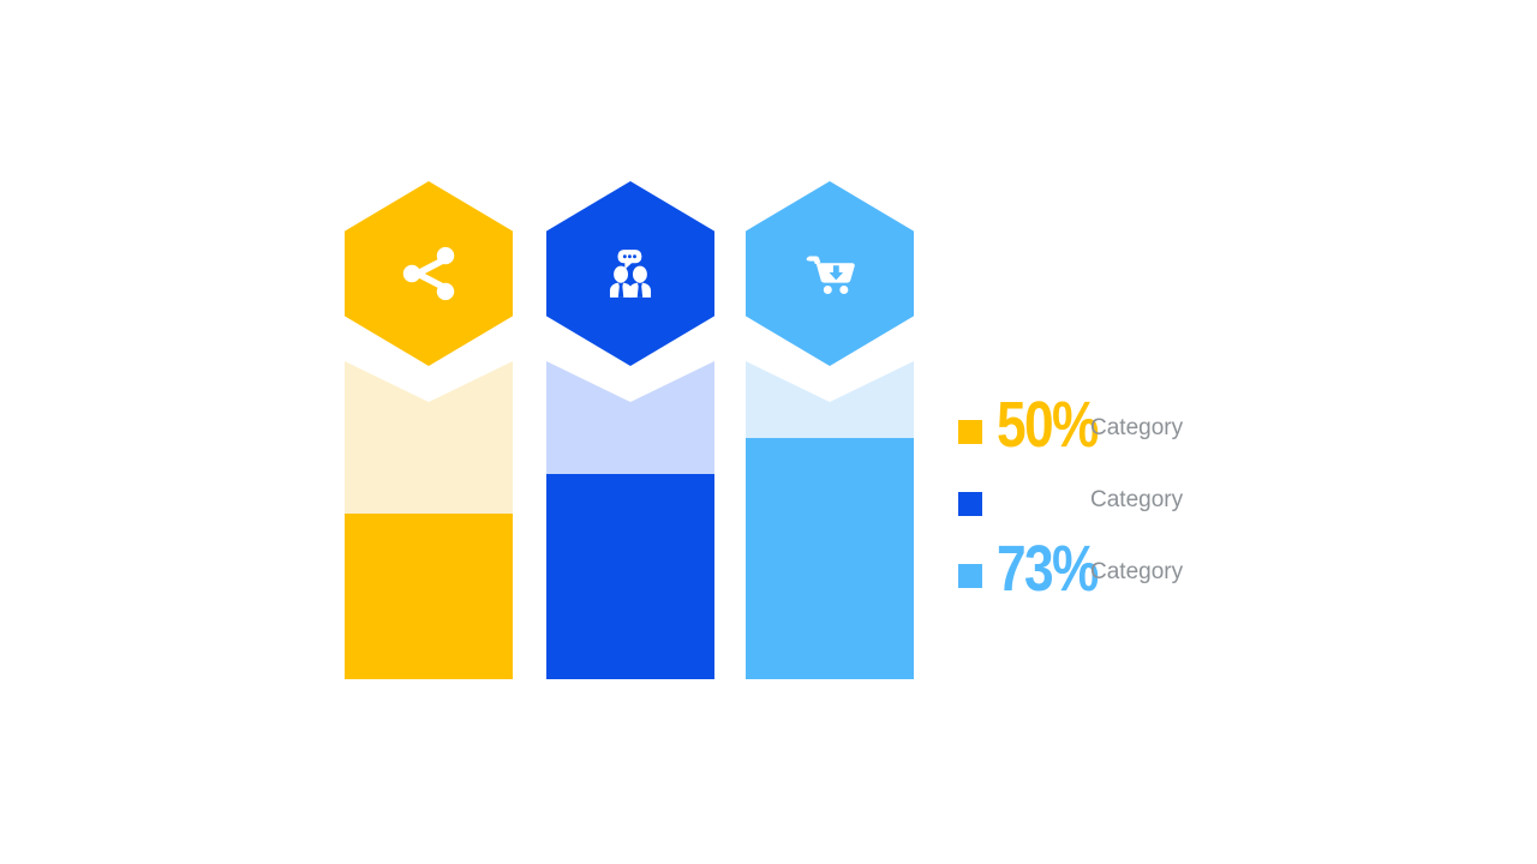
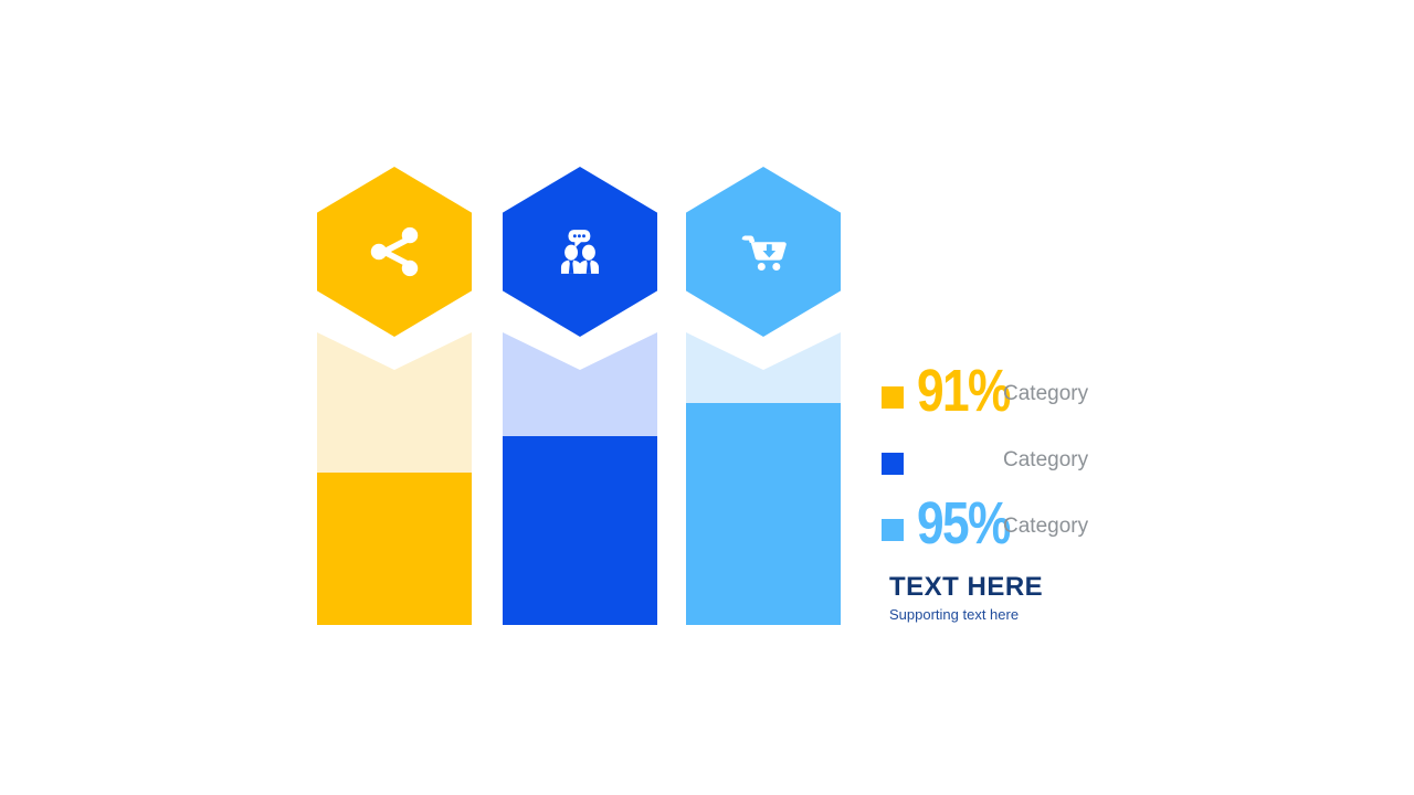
- 50%
+ 91%
  Category
  Category
- 73%
+ 95%
  Category
+ TEXT HERE
+ Supporting text here
